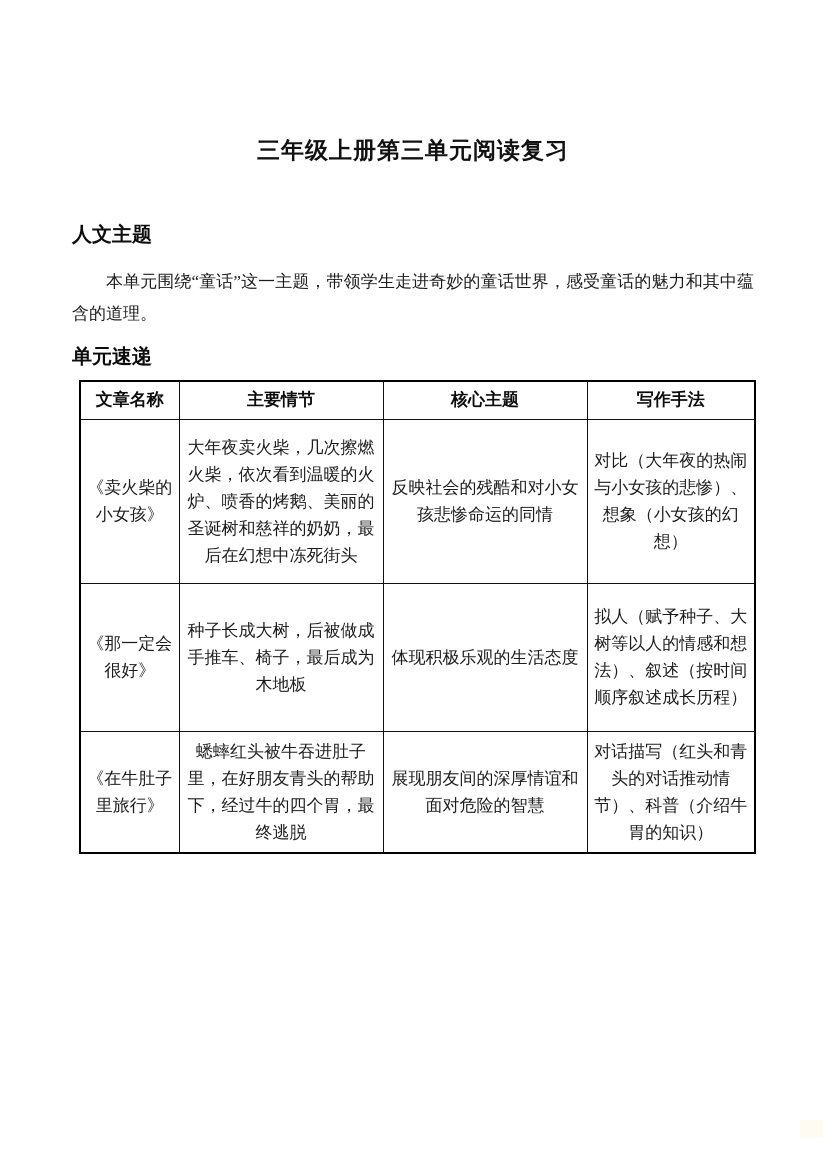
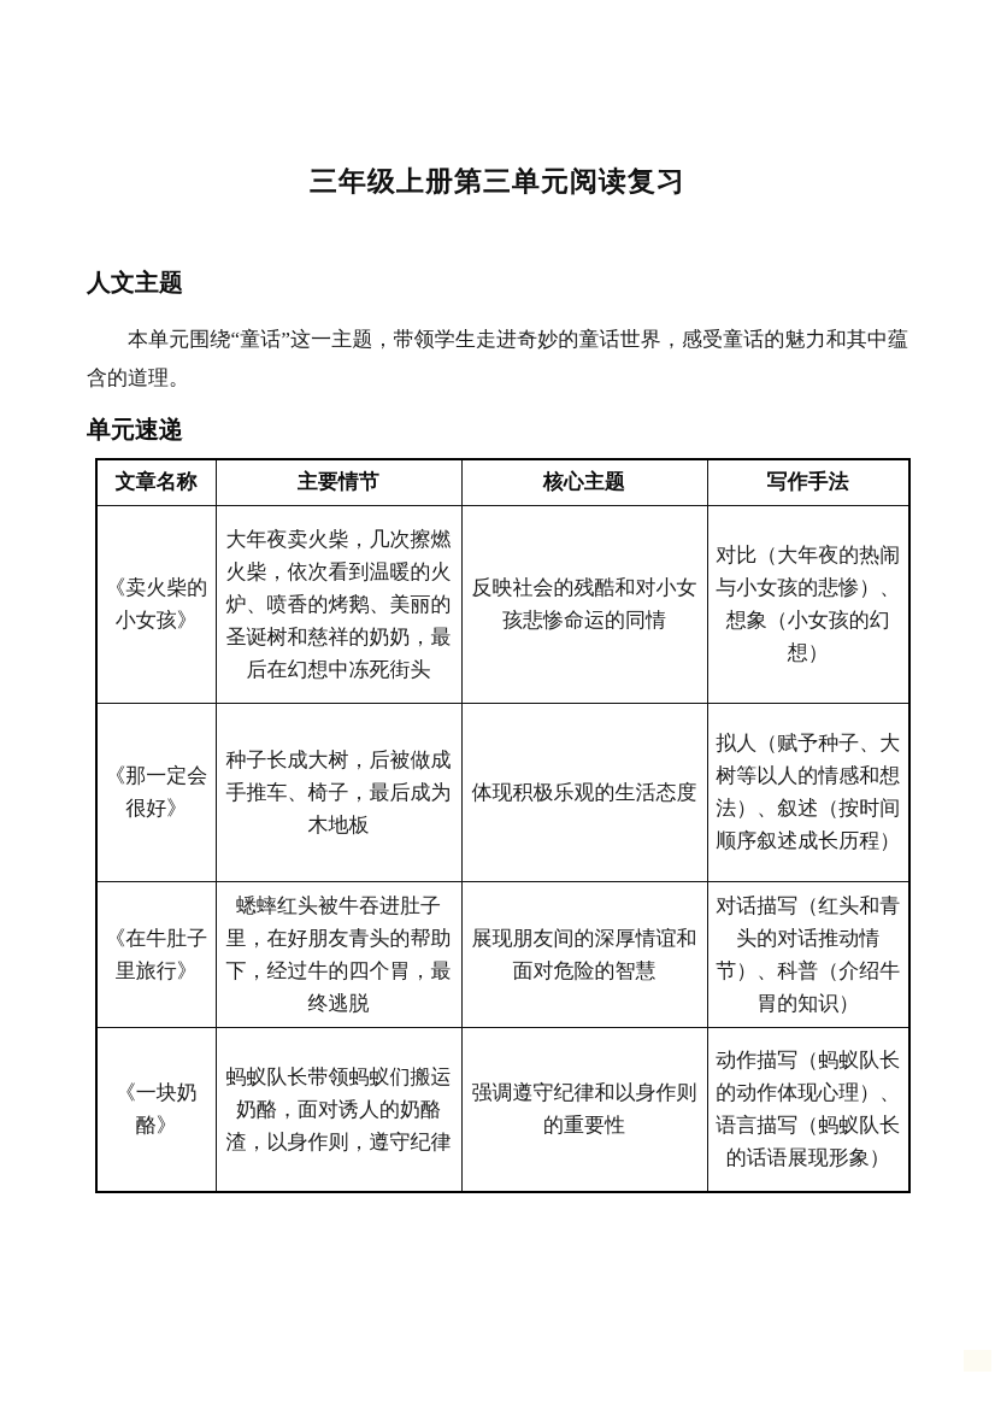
  三年级上册第三单元阅读复习
  人文主题
  本单元围绕“童话”这一主题，带领学生走进奇妙的童话世界，感受童话的魅力和其中蕴含的道理。
  单元速递
  文章名称	主要情节	核心主题	写作手法
  《卖火柴的小女孩》	大年夜卖火柴，几次擦燃火柴，依次看到温暖的火炉、喷香的烤鹅、美丽的圣诞树和慈祥的奶奶，最后在幻想中冻死街头	反映社会的残酷和对小女孩悲惨命运的同情	对比（大年夜的热闹与小女孩的悲惨）、想象（小女孩的幻想）
  《那一定会很好》	种子长成大树，后被做成手推车、椅子，最后成为木地板	体现积极乐观的生活态度	拟人（赋予种子、大树等以人的情感和想法）、叙述（按时间顺序叙述成长历程）
  《在牛肚子里旅行》	蟋蟀红头被牛吞进肚子里，在好朋友青头的帮助下，经过牛的四个胃，最终逃脱	展现朋友间的深厚情谊和面对危险的智慧	对话描写（红头和青头的对话推动情节）、科普（介绍牛胃的知识）
+ 《一块奶酪》	蚂蚁队长带领蚂蚁们搬运奶酪，面对诱人的奶酪渣，以身作则，遵守纪律	强调遵守纪律和以身作则的重要性	动作描写（蚂蚁队长的动作体现心理）、语言描写（蚂蚁队长的话语展现形象）
